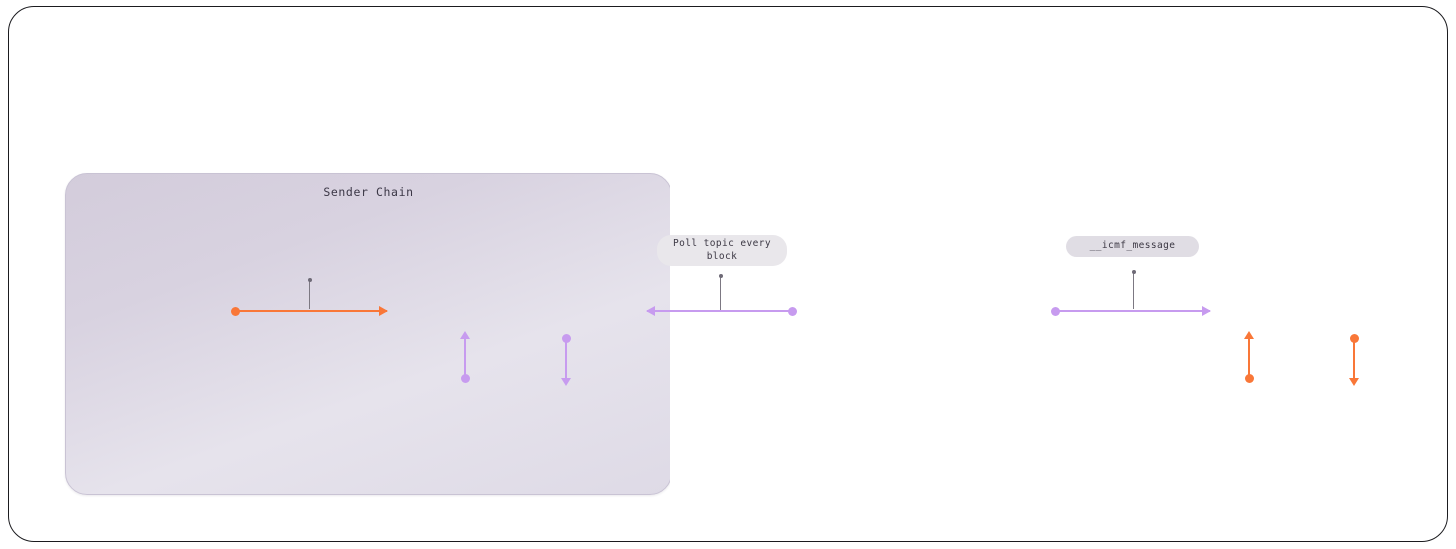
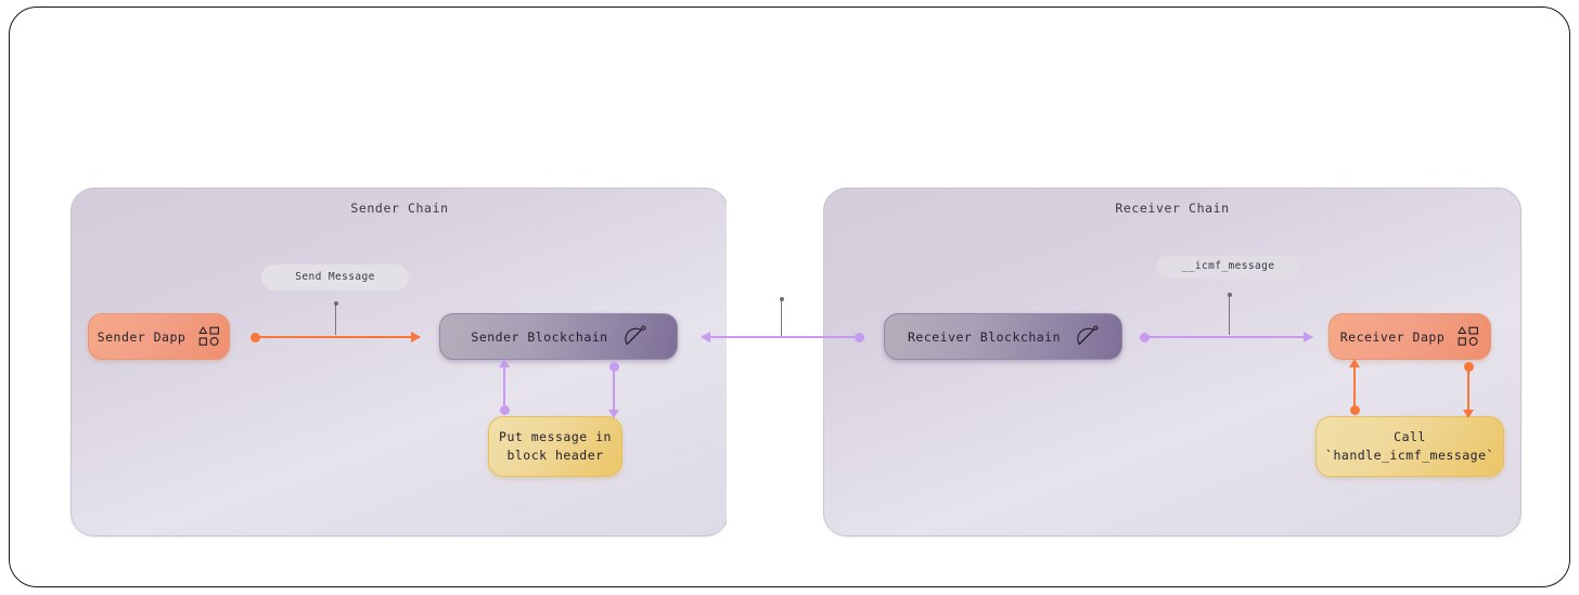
  Sender Chain
+ Receiver Chain
+ Sender Dapp
+ Sender Blockchain
+ Put message in
+ block header
+ Receiver Blockchain
+ Receiver Dapp
+ Call
+ `handle_icmf_message`
+ Send Message
  __icmf_message
- Poll topic every block
